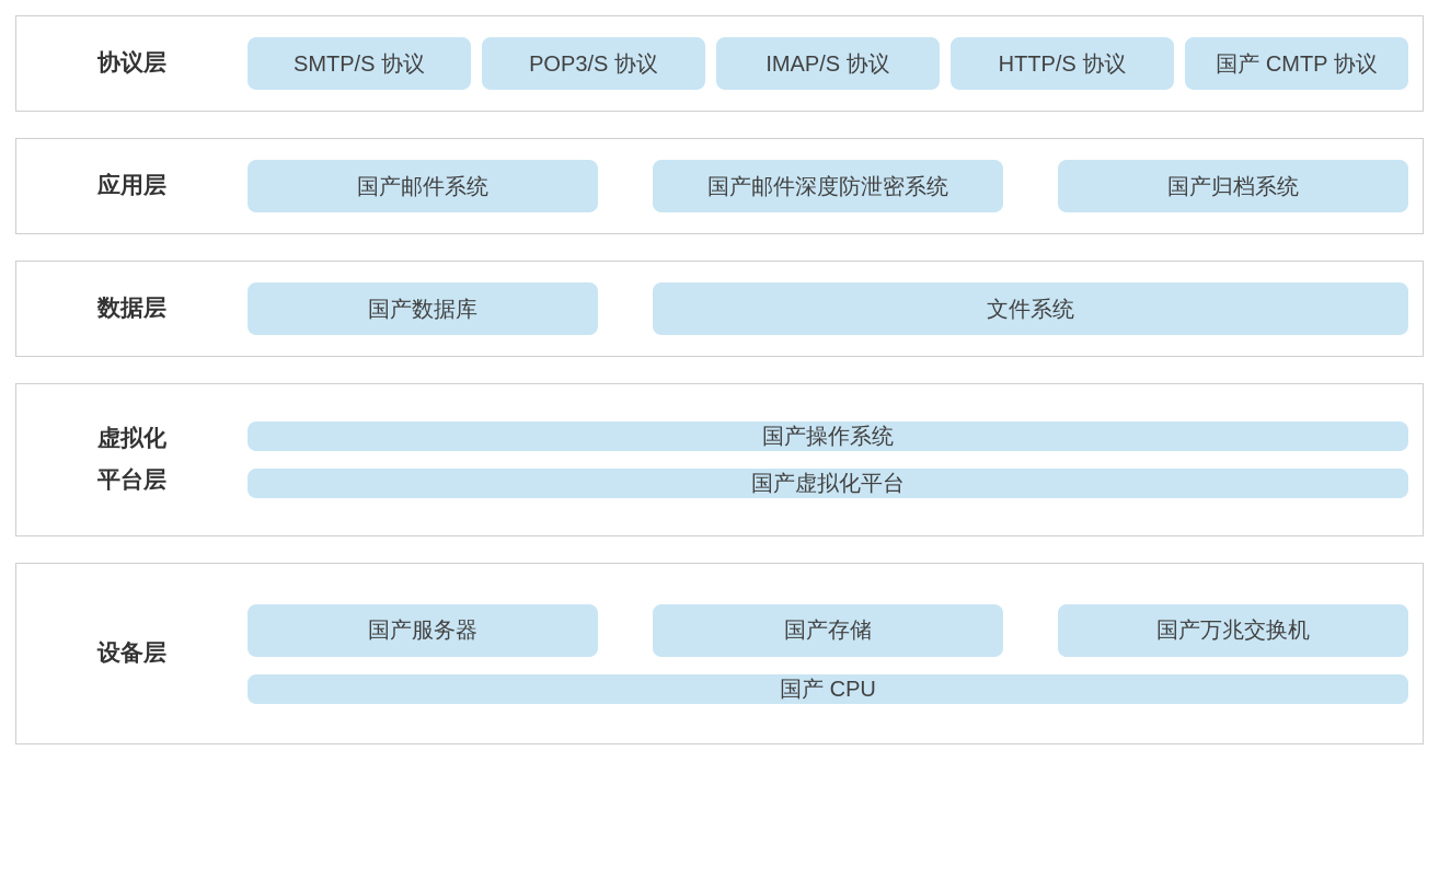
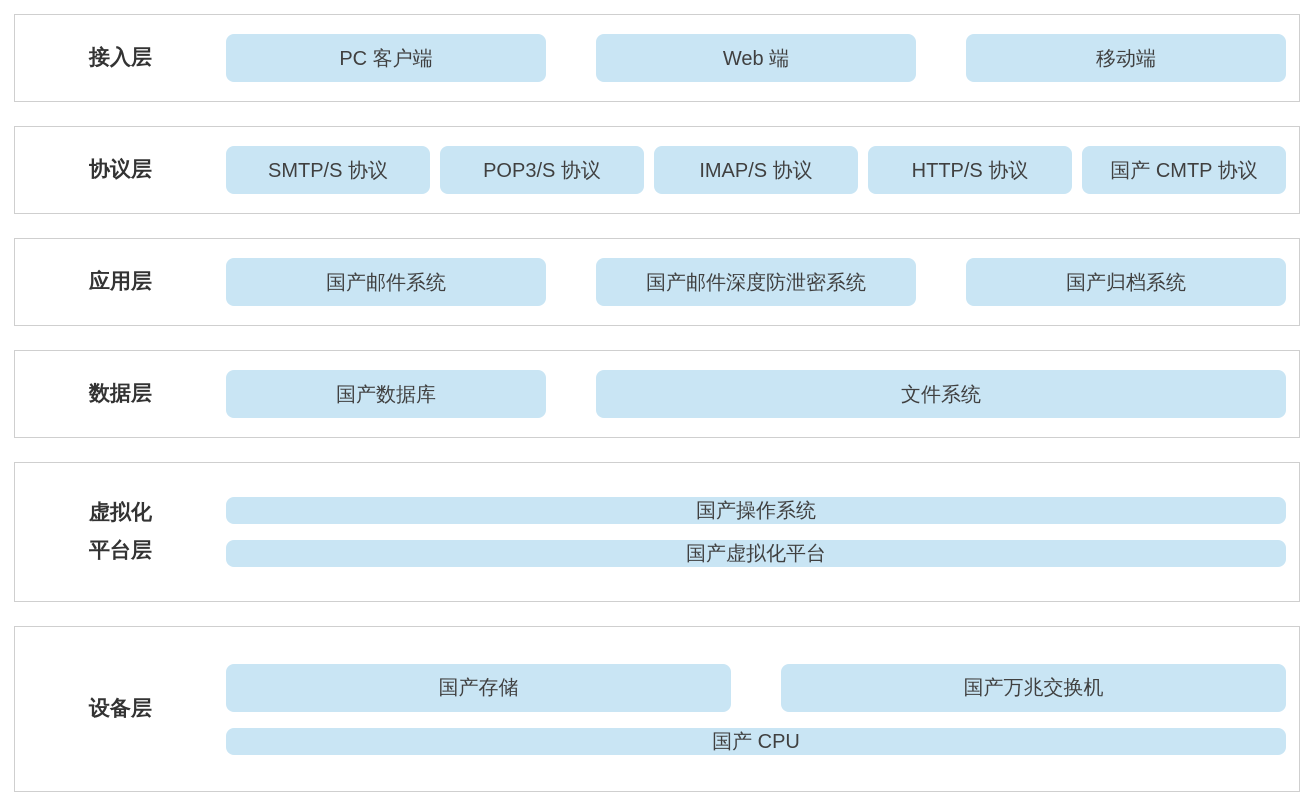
+ 接入层
+ PC 客户端
+ Web 端
+ 移动端
  协议层
  SMTP/S 协议
  POP3/S 协议
  IMAP/S 协议
  HTTP/S 协议
  国产 CMTP 协议
  应用层
  国产邮件系统
  国产邮件深度防泄密系统
  国产归档系统
  数据层
  国产数据库
  文件系统
  虚拟化
  平台层
  国产操作系统
  国产虚拟化平台
  设备层
- 国产服务器
  国产存储
  国产万兆交换机
  国产 CPU
